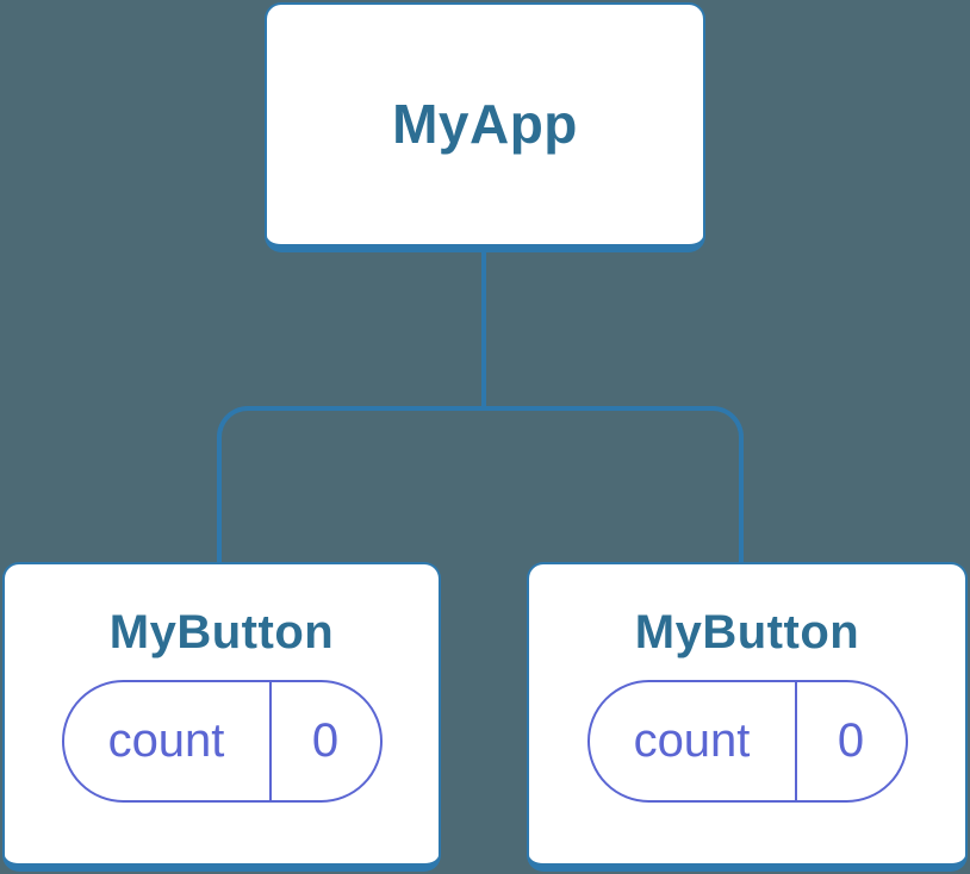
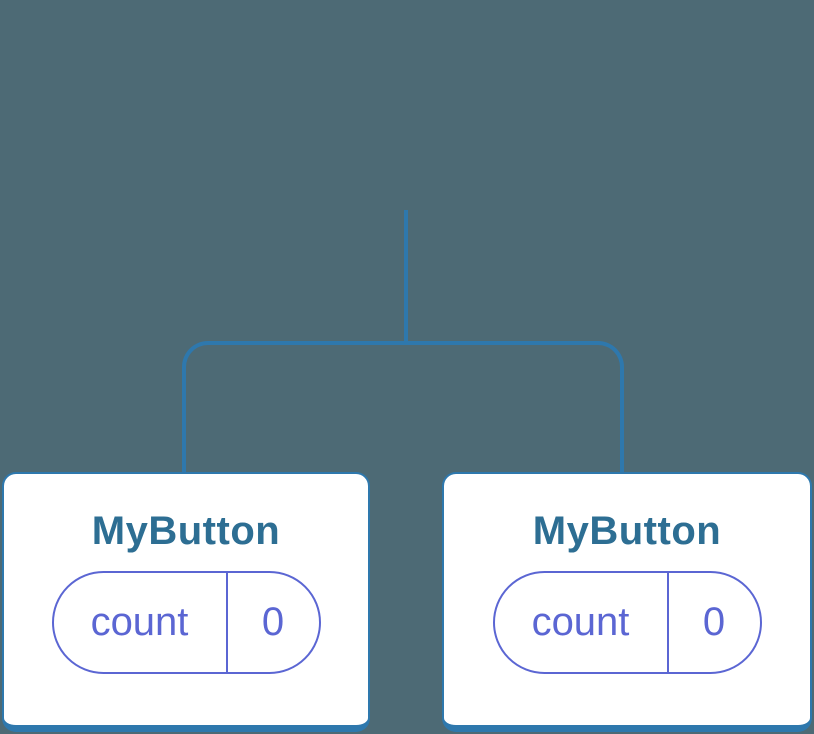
- MyApp
  MyButton
  count
  0
  MyButton
  count
  0
